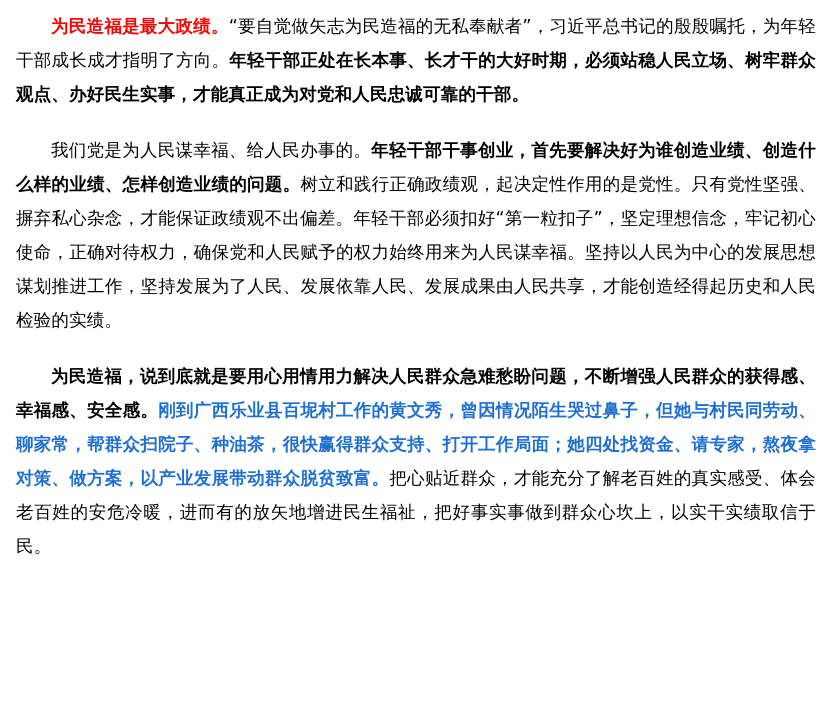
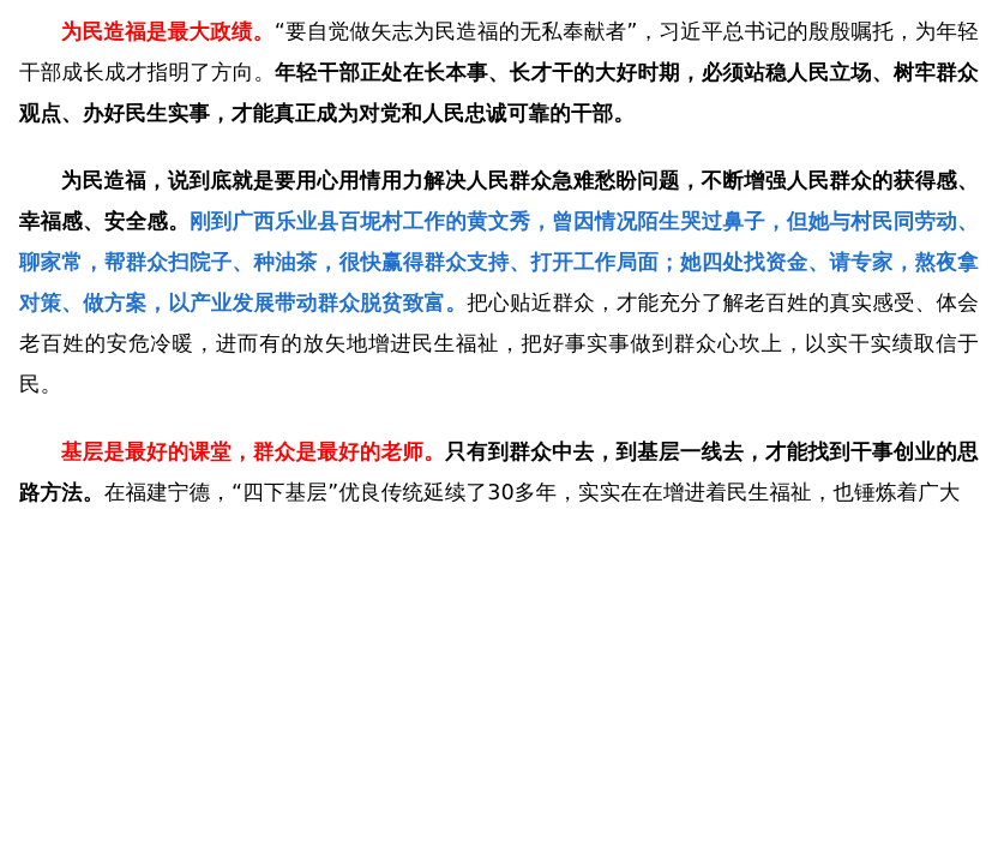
  为民造福是最大政绩。“要自觉做矢志为民造福的无私奉献者”，习近平总书记的殷殷嘱托，为年轻干部成长成才指明了方向。年轻干部正处在长本事、长才干的大好时期，必须站稳人民立场、树牢群众观点、办好民生实事，才能真正成为对党和人民忠诚可靠的干部。
- 我们党是为人民谋幸福、给人民办事的。年轻干部干事创业，首先要解决好为谁创造业绩、创造什么样的业绩、怎样创造业绩的问题。树立和践行正确政绩观，起决定性作用的是党性。只有党性坚强、摒弃私心杂念，才能保证政绩观不出偏差。年轻干部必须扣好“第一粒扣子”，坚定理想信念，牢记初心使命，正确对待权力，确保党和人民赋予的权力始终用来为人民谋幸福。坚持以人民为中心的发展思想谋划推进工作，坚持发展为了人民、发展依靠人民、发展成果由人民共享，才能创造经得起历史和人民检验的实绩。
  为民造福，说到底就是要用心用情用力解决人民群众急难愁盼问题，不断增强人民群众的获得感、幸福感、安全感。刚到广西乐业县百坭村工作的黄文秀，曾因情况陌生哭过鼻子，但她与村民同劳动、聊家常，帮群众扫院子、种油茶，很快赢得群众支持、打开工作局面；她四处找资金、请专家，熬夜拿对策、做方案，以产业发展带动群众脱贫致富。把心贴近群众，才能充分了解老百姓的真实感受、体会老百姓的安危冷暖，进而有的放矢地增进民生福祉，把好事实事做到群众心坎上，以实干实绩取信于民。
+ 基层是最好的课堂，群众是最好的老师。只有到群众中去，到基层一线去，才能找到干事创业的思路方法。在福建宁德，“四下基层”优良传统延续了30多年，实实在在增进着民生福祉，也锤炼着广大
